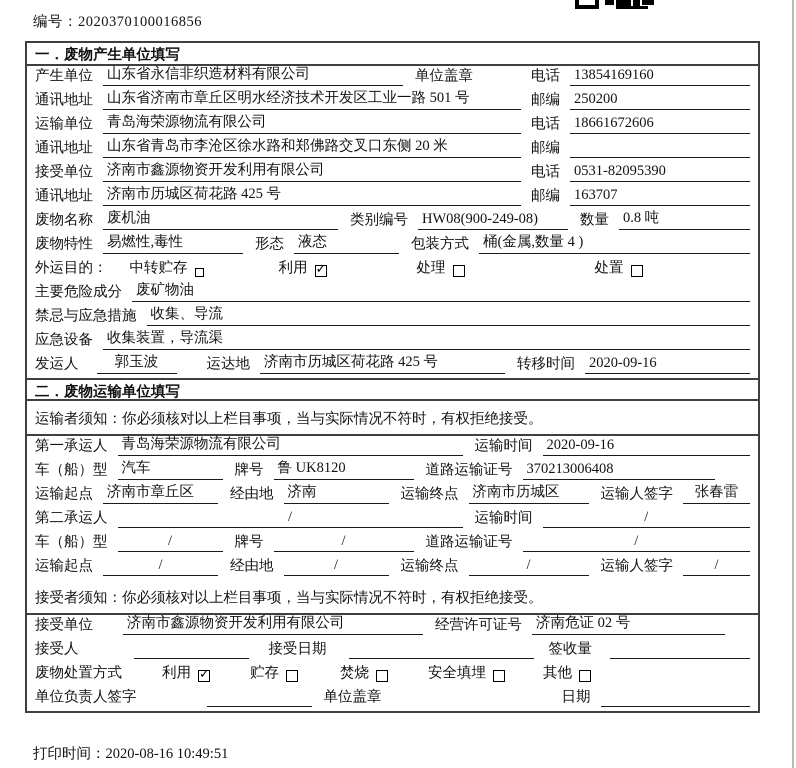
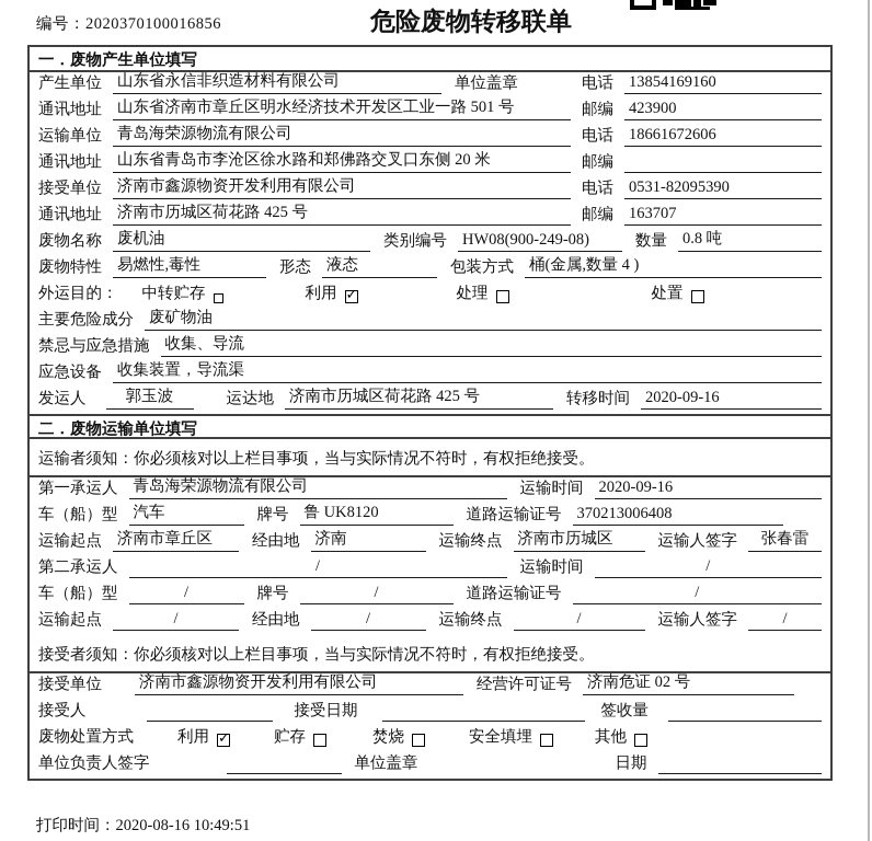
  编号：2020370100016856
+ 危险废物转移联单
  一．废物产生单位填写
  产生单位
  山东省永信非织造材料有限公司
  单位盖章
  电话
  13854169160
  通讯地址
  山东省济南市章丘区明水经济技术开发区工业一路 501 号
  邮编
- 250200
+ 423900
  运输单位
  青岛海荣源物流有限公司
  电话
  18661672606
  通讯地址
  山东省青岛市李沧区徐水路和郑佛路交叉口东侧 20 米
  邮编
  接受单位
  济南市鑫源物资开发利用有限公司
  电话
  0531-82095390
  通讯地址
  济南市历城区荷花路 425 号
  邮编
  163707
  废物名称
  废机油
  类别编号
  HW08(900-249-08)
  数量
  0.8 吨
  废物特性
  易燃性,毒性
  形态
  液态
  包装方式
  桶(金属,数量 4 )
  外运目的：
  中转贮存
  利用
  处理
  处置
  主要危险成分
  废矿物油
  禁忌与应急措施
  收集、导流
  应急设备
  收集装置，导流渠
  发运人
  郭玉波
  运达地
  济南市历城区荷花路 425 号
  转移时间
  2020-09-16
  二．废物运输单位填写
  运输者须知：你必须核对以上栏目事项，当与实际情况不符时，有权拒绝接受。
  第一承运人
  青岛海荣源物流有限公司
  运输时间
  2020-09-16
  车（船）型
  汽车
  牌号
  鲁 UK8120
  道路运输证号
  370213006408
  运输起点
  济南市章丘区
  经由地
  济南
  运输终点
  济南市历城区
  运输人签字
  张春雷
  第二承运人
  /
  运输时间
  /
  车（船）型
  /
  牌号
  /
  道路运输证号
  /
  运输起点
  /
  经由地
  /
  运输终点
  /
  运输人签字
  /
  接受者须知：你必须核对以上栏目事项，当与实际情况不符时，有权拒绝接受。
  接受单位
  济南市鑫源物资开发利用有限公司
  经营许可证号
  济南危证 02 号
  接受人
  接受日期
  签收量
  废物处置方式
  利用
  贮存
  焚烧
  安全填埋
  其他
  单位负责人签字
  单位盖章
  日期
  打印时间：2020-08-16 10:49:51
